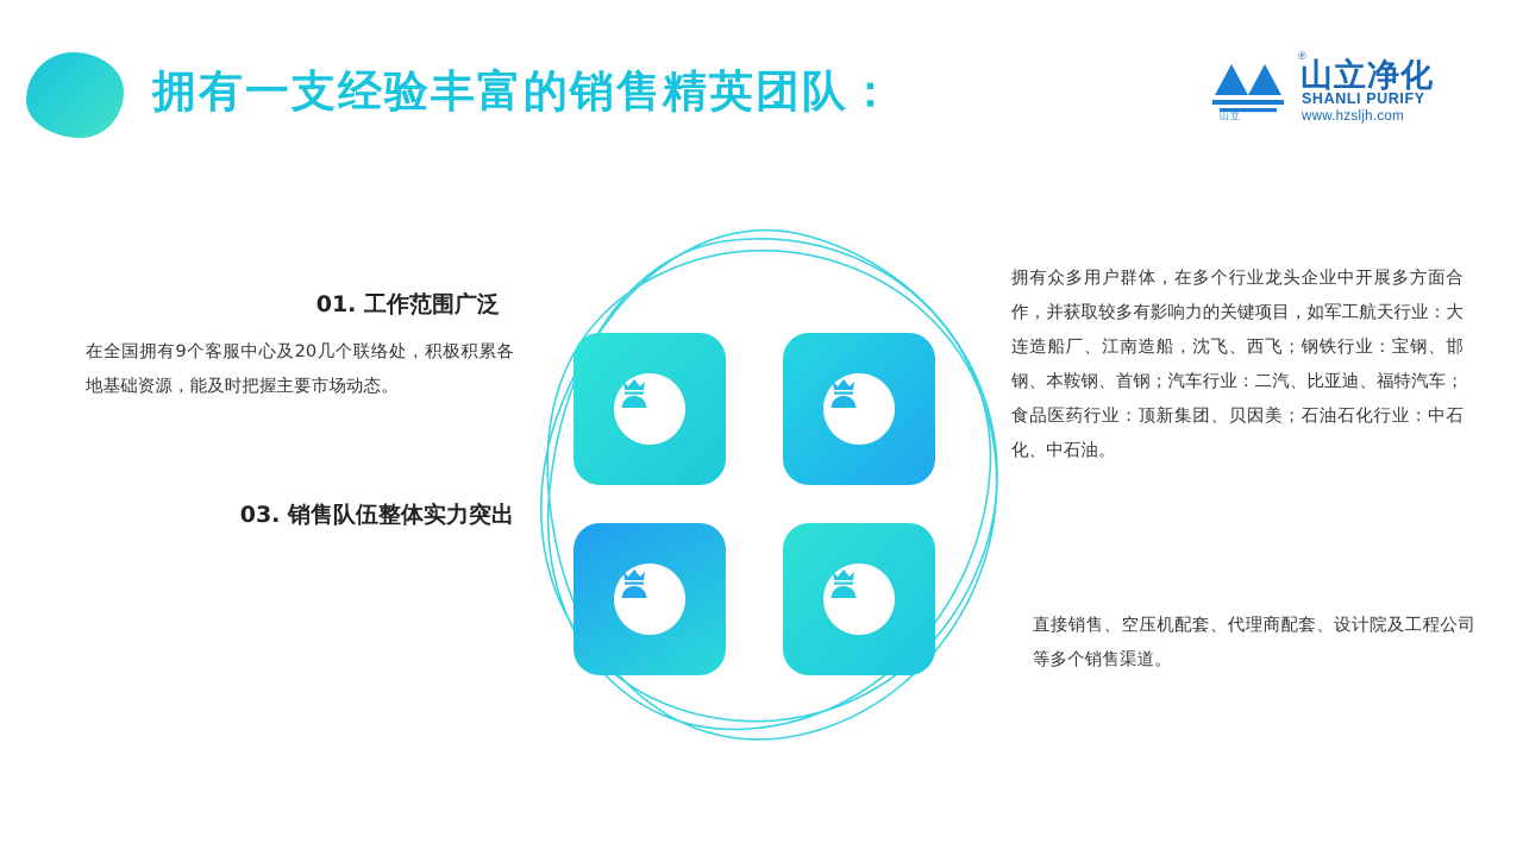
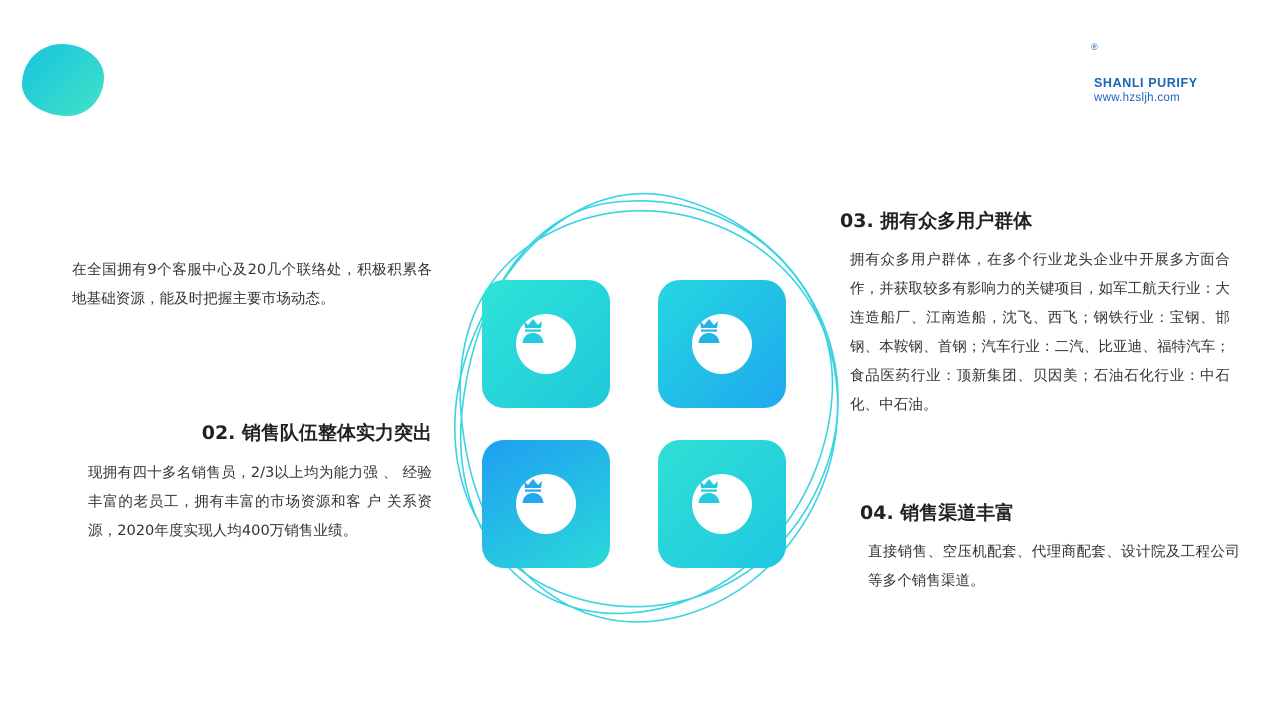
- 拥有一支经验丰富的销售精英团队：
- 山立
  ®
- 山立净化
  SHANLI PURIFY
  www.hzsljh.com
- 01. 工作范围广泛
  在全国拥有9个客服中心及20几个联络处，积极积累各地基础资源，能及时把握主要市场动态。
- 03. 销售队伍整体实力突出
+ 02. 销售队伍整体实力突出
+ 现拥有四十多名销售员，2/3以上均为能力强 、 经验丰富的老员工，拥有丰富的市场资源和客 户 关系资源，2020年度实现人均400万销售业绩。
+ 03. 拥有众多用户群体
  拥有众多用户群体，在多个行业龙头企业中开展多方面合作，并获取较多有影响力的关键项目，如军工航天行业：大连造船厂、江南造船，沈飞、西飞；钢铁行业：宝钢、邯钢、本鞍钢、首钢；汽车行业：二汽、比亚迪、福特汽车；食品医药行业：顶新集团、贝因美；石油石化行业：中石化、中石油。
+ 04. 销售渠道丰富
  直接销售、空压机配套、代理商配套、设计院及工程公司等多个销售渠道。
